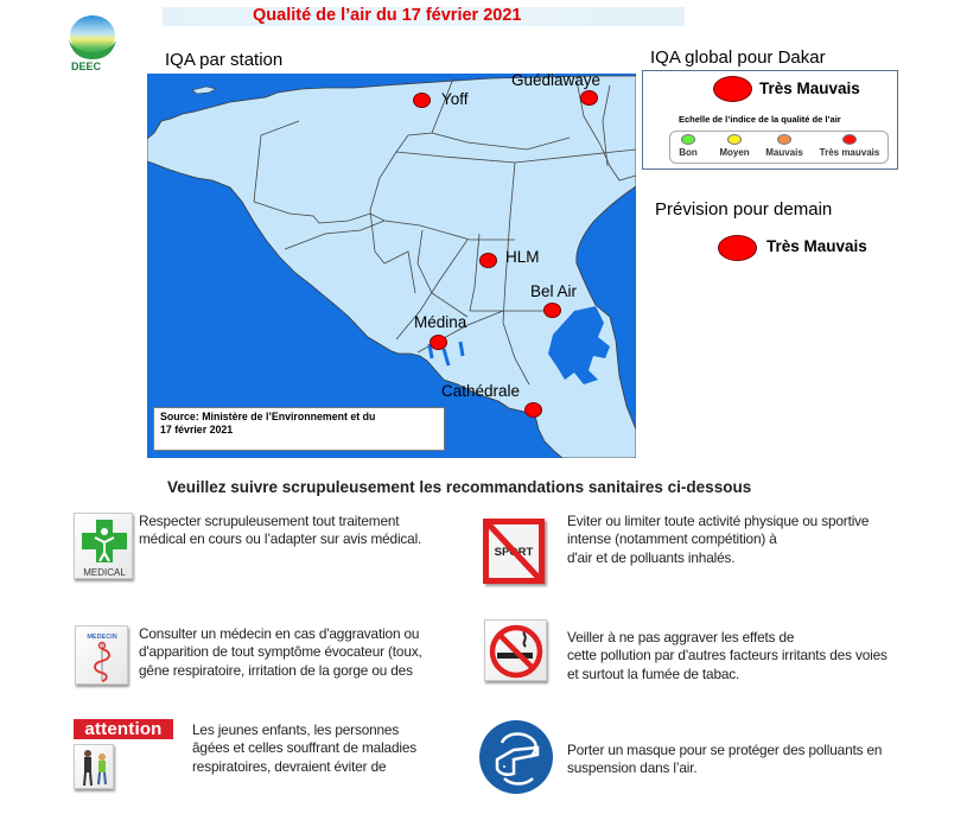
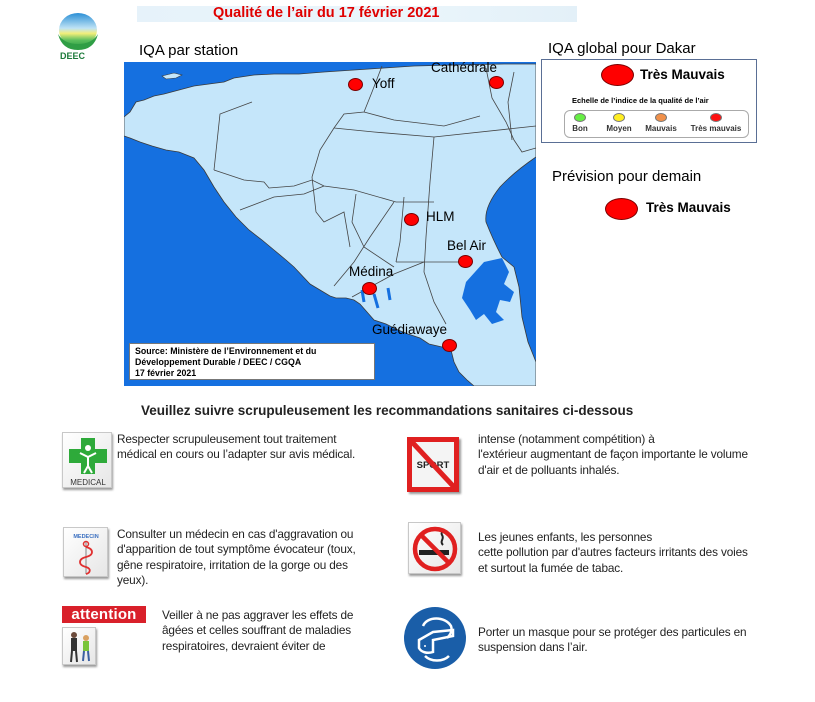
  DEEC
  Qualité de l’air du 17 février 2021
  IQA par station
  IQA global pour Dakar
  Yoff
- Guédiawaye
+ Cathédrale
  HLM
  Bel Air
  Médina
- Cathédrale
+ Guédiawaye
  Source: Ministère de l’Environnement et du
+ Développement Durable / DEEC / CGQA
  17 février 2021
  Très Mauvais
  Echelle de l’indice de la qualité de l’air
  Bon
  Moyen
  Mauvais
  Très mauvais
  Prévision pour demain
  Très Mauvais
  Veuillez suivre scrupuleusement les recommandations sanitaires ci-dessous
  MEDICAL
  Respecter scrupuleusement tout traitement
  médical en cours ou l’adapter sur avis médical.
  SPRT
- Eviter ou limiter toute activité physique ou sportive
  intense (notamment compétition) à
+ l'extérieur augmentant de façon importante le volume
  d'air et de polluants inhalés.
  Consulter un médecin en cas d'aggravation ou
  d'apparition de tout symptôme évocateur (toux,
  gêne respiratoire, irritation de la gorge ou des
+ yeux).
- Veiller à ne pas aggraver les effets de
+ Les jeunes enfants, les personnes
  cette pollution par d'autres facteurs irritants des voies
  et surtout la fumée de tabac.
  attention
- Les jeunes enfants, les personnes
+ Veiller à ne pas aggraver les effets de
  âgées et celles souffrant de maladies
  respiratoires, devraient éviter de
- Porter un masque pour se protéger des polluants en
+ Porter un masque pour se protéger des particules en
  suspension dans l’air.
